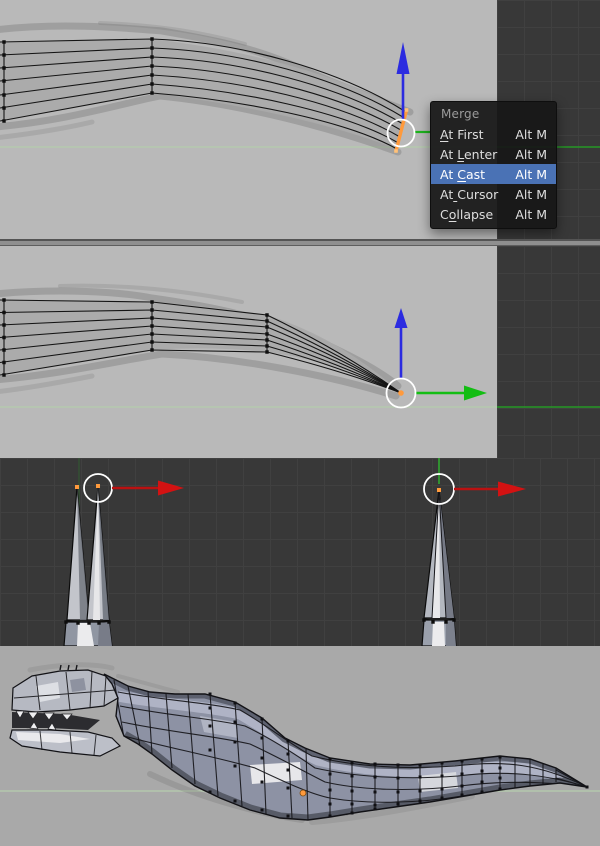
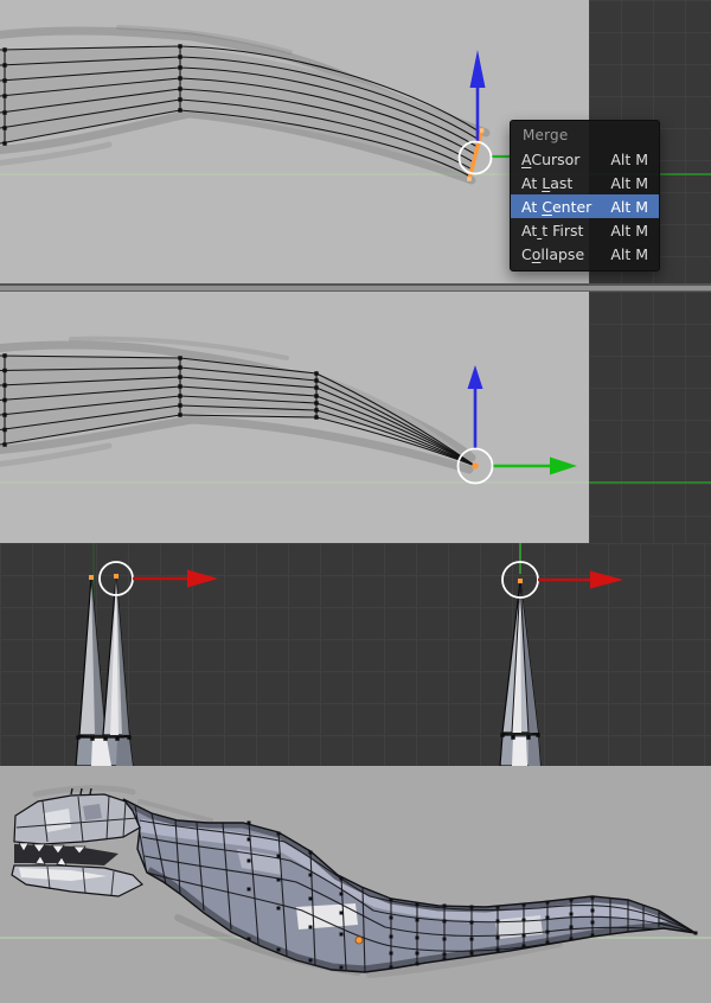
  Merge
- At First
+ ACursor
  Alt M
- At Lenter
+ At Last
  Alt M
- At Cast
+ At Center
  Alt M
- At Cursor
+ At t First
  Alt M
  Collapse
  Alt M
